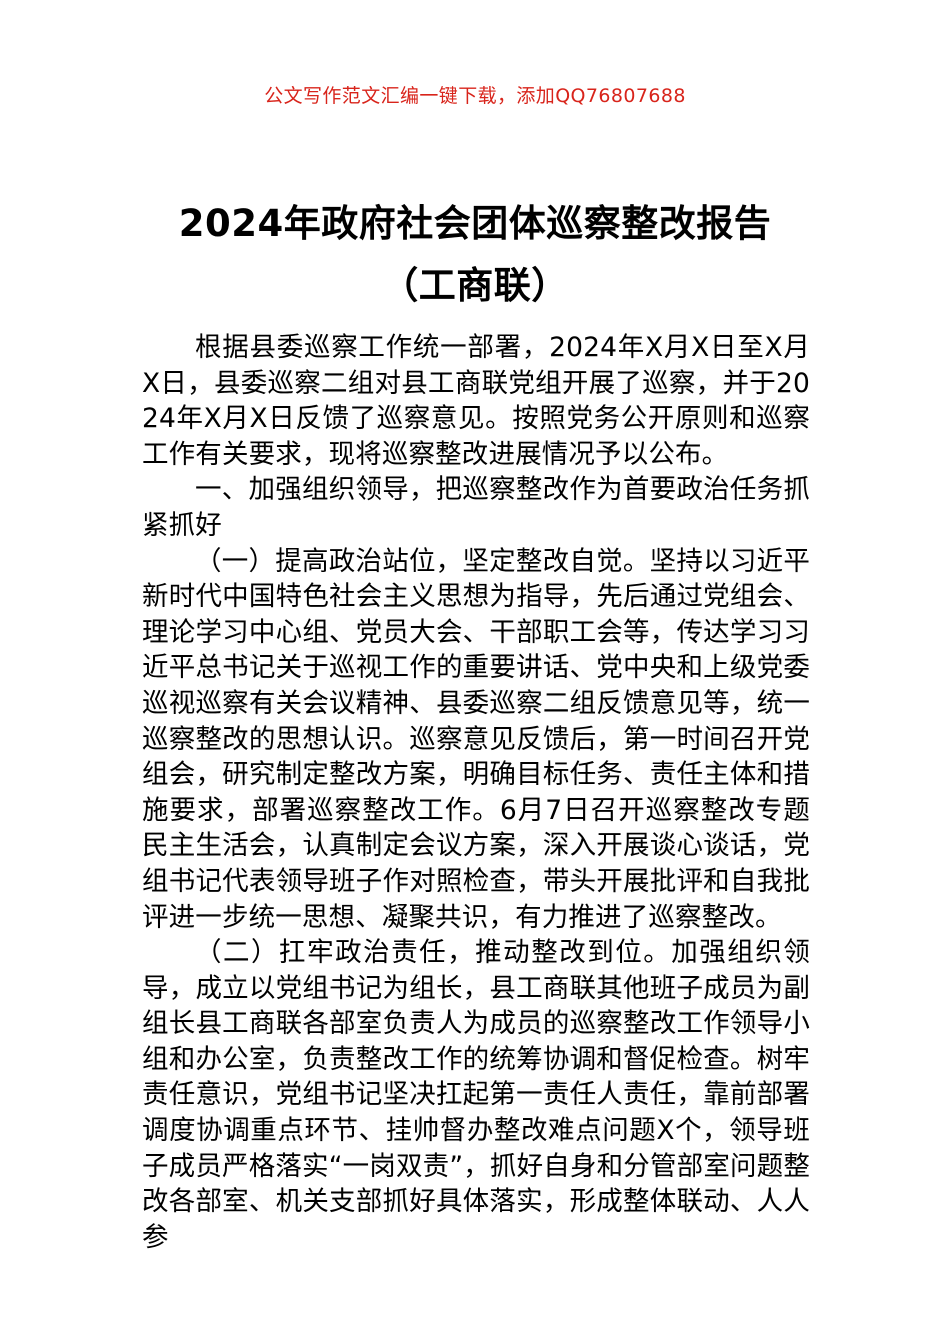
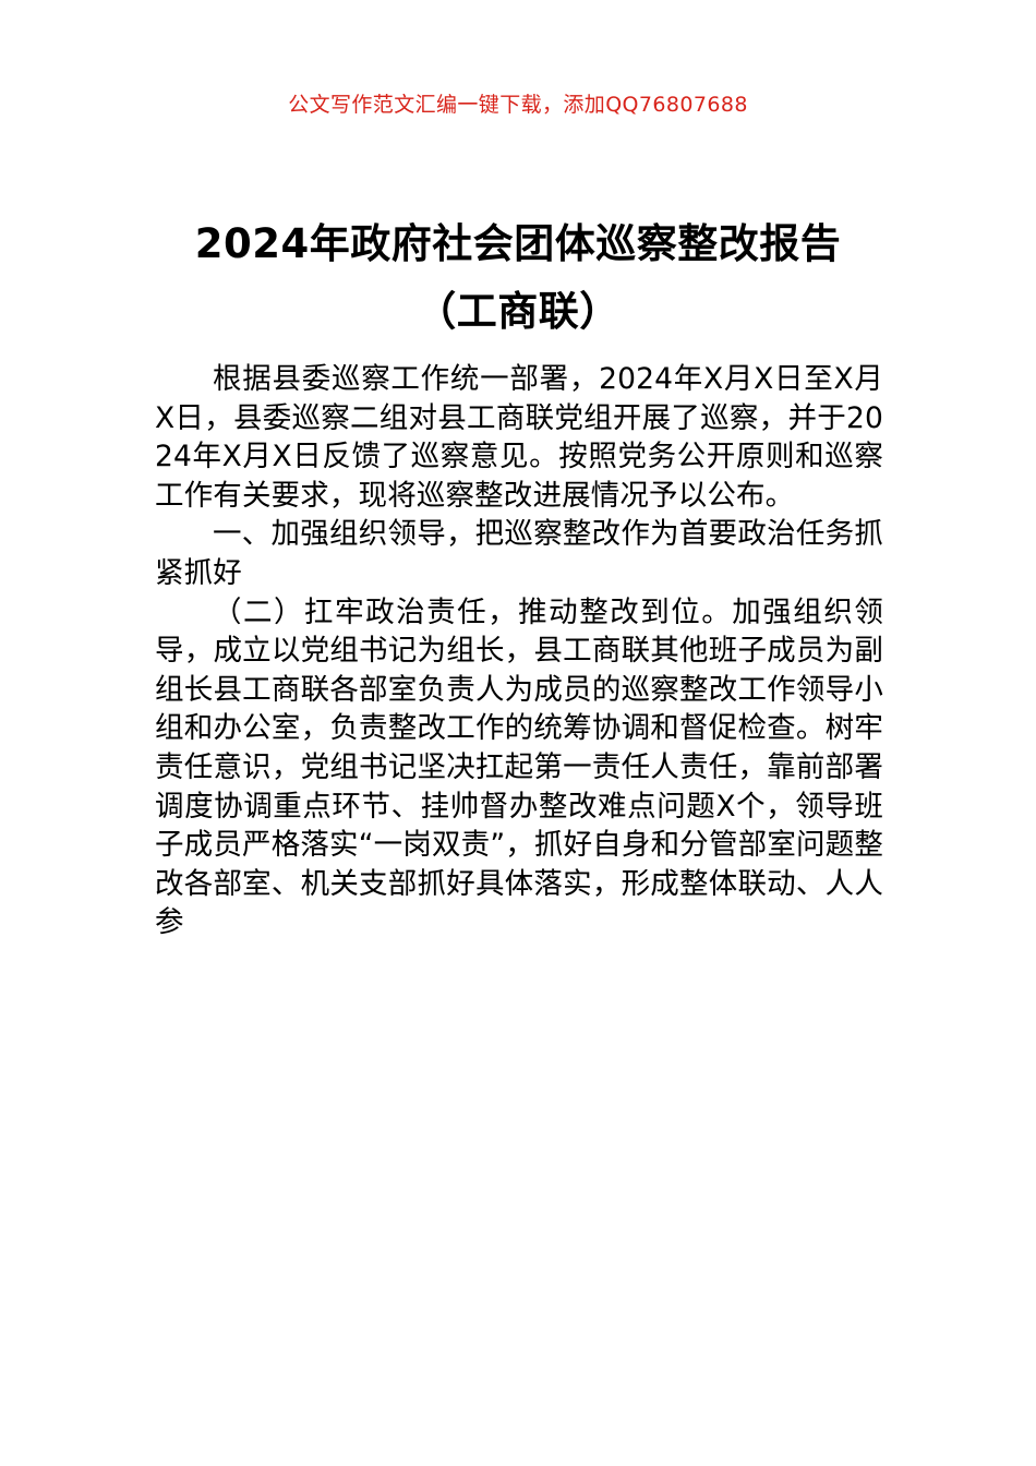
  公文写作范文汇编一键下载，添加QQ76807688
  2024年政府社会团体巡察整改报告（工商联）
  根据县委巡察工作统一部署，2024年X月X日至X月X日，县委巡察二组对县工商联党组开展了巡察，并于2024年X月X日反馈了巡察意见。按照党务公开原则和巡察工作有关要求，现将巡察整改进展情况予以公布。
  一、加强组织领导，把巡察整改作为首要政治任务抓紧抓好
- （一）提高政治站位，坚定整改自觉。坚持以习近平新时代中国特色社会主义思想为指导，先后通过党组会、理论学习中心组、党员大会、干部职工会等，传达学习习近平总书记关于巡视工作的重要讲话、党中央和上级党委巡视巡察有关会议精神、县委巡察二组反馈意见等，统一巡察整改的思想认识。巡察意见反馈后，第一时间召开党组会，研究制定整改方案，明确目标任务、责任主体和措施要求，部署巡察整改工作。6月7日召开巡察整改专题民主生活会，认真制定会议方案，深入开展谈心谈话，党组书记代表领导班子作对照检查，带头开展批评和自我批评进一步统一思想、凝聚共识，有力推进了巡察整改。
  （二）扛牢政治责任，推动整改到位。加强组织领导，成立以党组书记为组长，县工商联其他班子成员为副组长县工商联各部室负责人为成员的巡察整改工作领导小组和办公室，负责整改工作的统筹协调和督促检查。树牢责任意识，党组书记坚决扛起第一责任人责任，靠前部署调度协调重点环节、挂帅督办整改难点问题X个，领导班子成员严格落实“一岗双责”，抓好自身和分管部室问题整改各部室、机关支部抓好具体落实，形成整体联动、人人参
